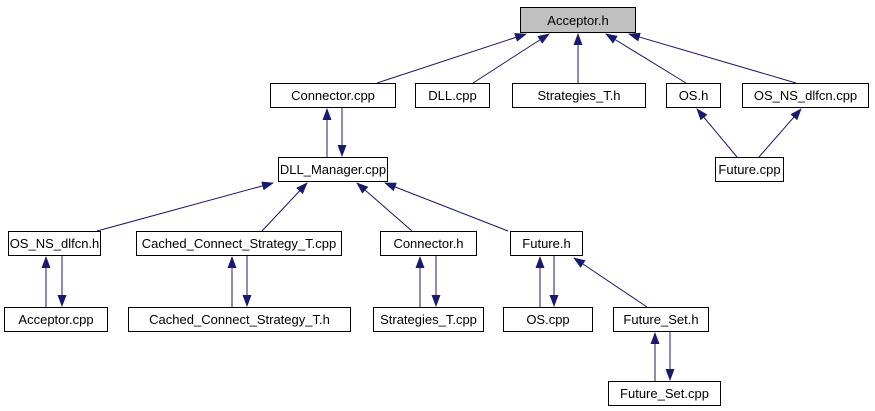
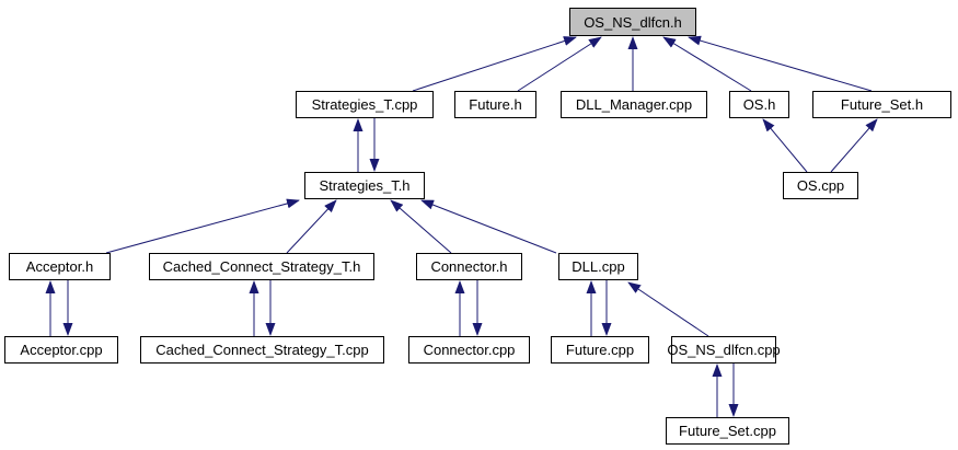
- Acceptor.h
+ OS_NS_dlfcn.h
- Connector.cpp
+ Strategies_T.cpp
- DLL.cpp
+ Future.h
- Strategies_T.h
+ DLL_Manager.cpp
  OS.h
- OS_NS_dlfcn.cpp
+ Future_Set.h
- DLL_Manager.cpp
+ Strategies_T.h
- Future.cpp
+ OS.cpp
- OS_NS_dlfcn.h
+ Acceptor.h
- Cached_Connect_Strategy_T.cpp
+ Cached_Connect_Strategy_T.h
  Connector.h
- Future.h
+ DLL.cpp
  Acceptor.cpp
- Cached_Connect_Strategy_T.h
+ Cached_Connect_Strategy_T.cpp
- Strategies_T.cpp
+ Connector.cpp
- OS.cpp
+ Future.cpp
- Future_Set.h
+ OS_NS_dlfcn.cpp
  Future_Set.cpp
